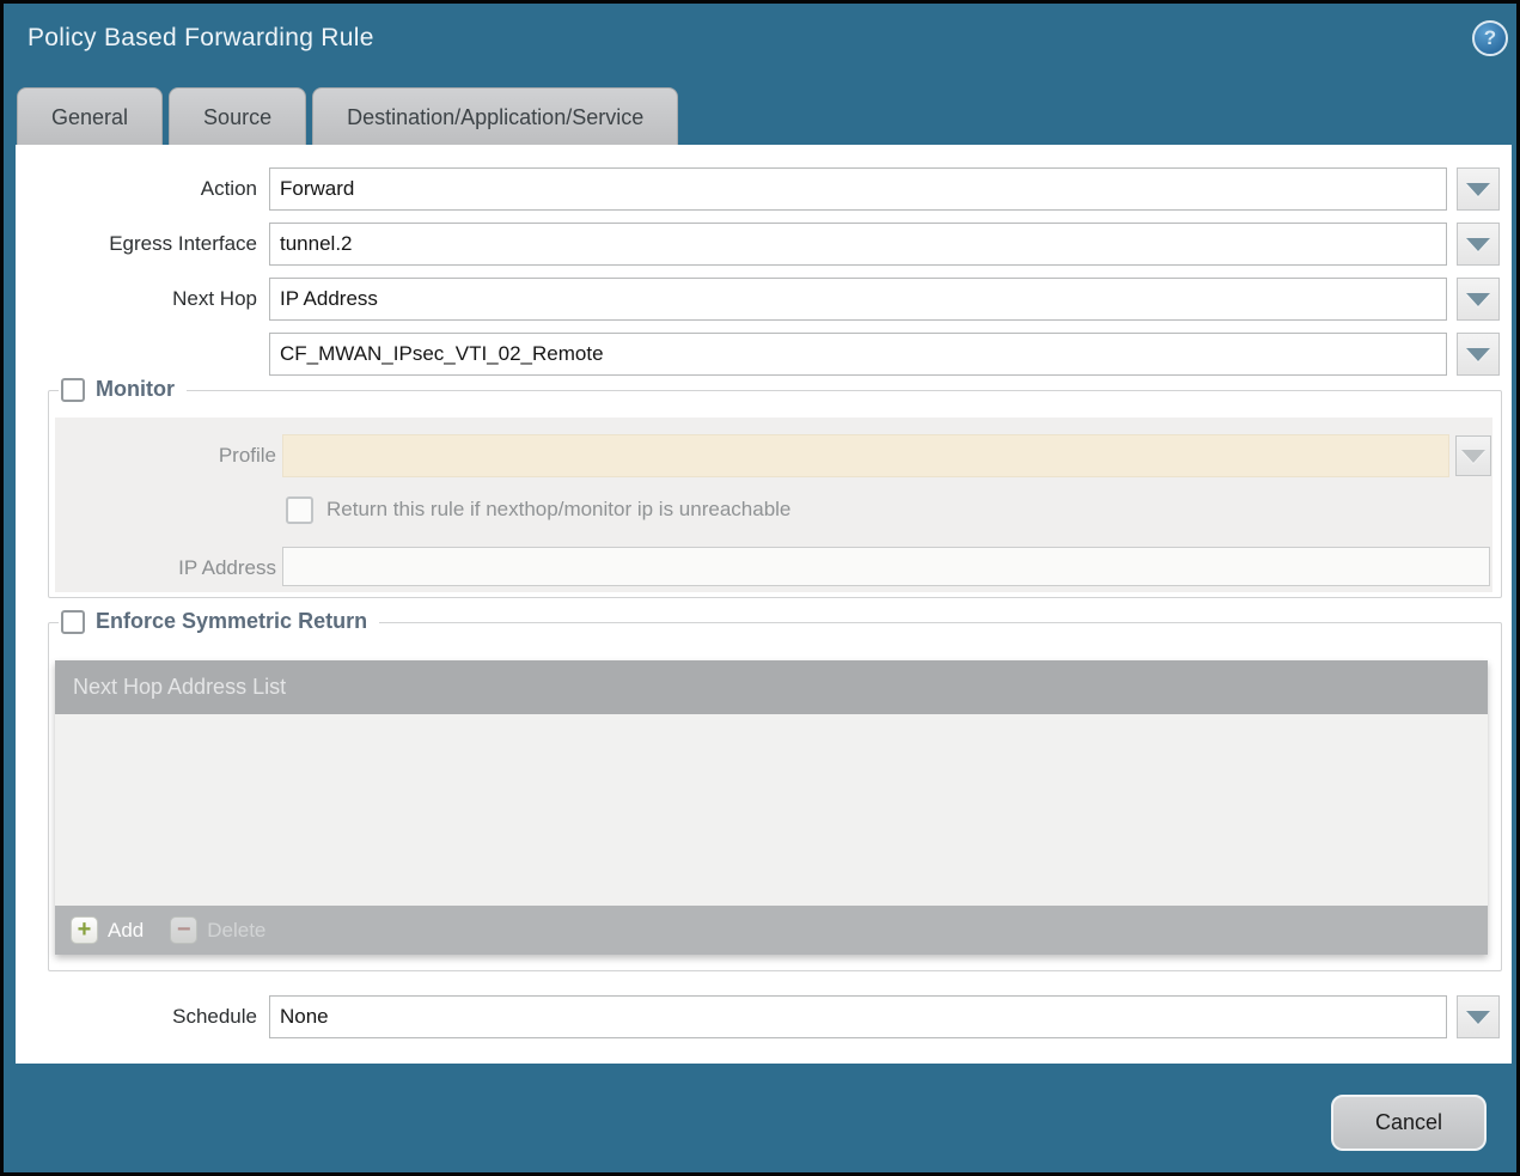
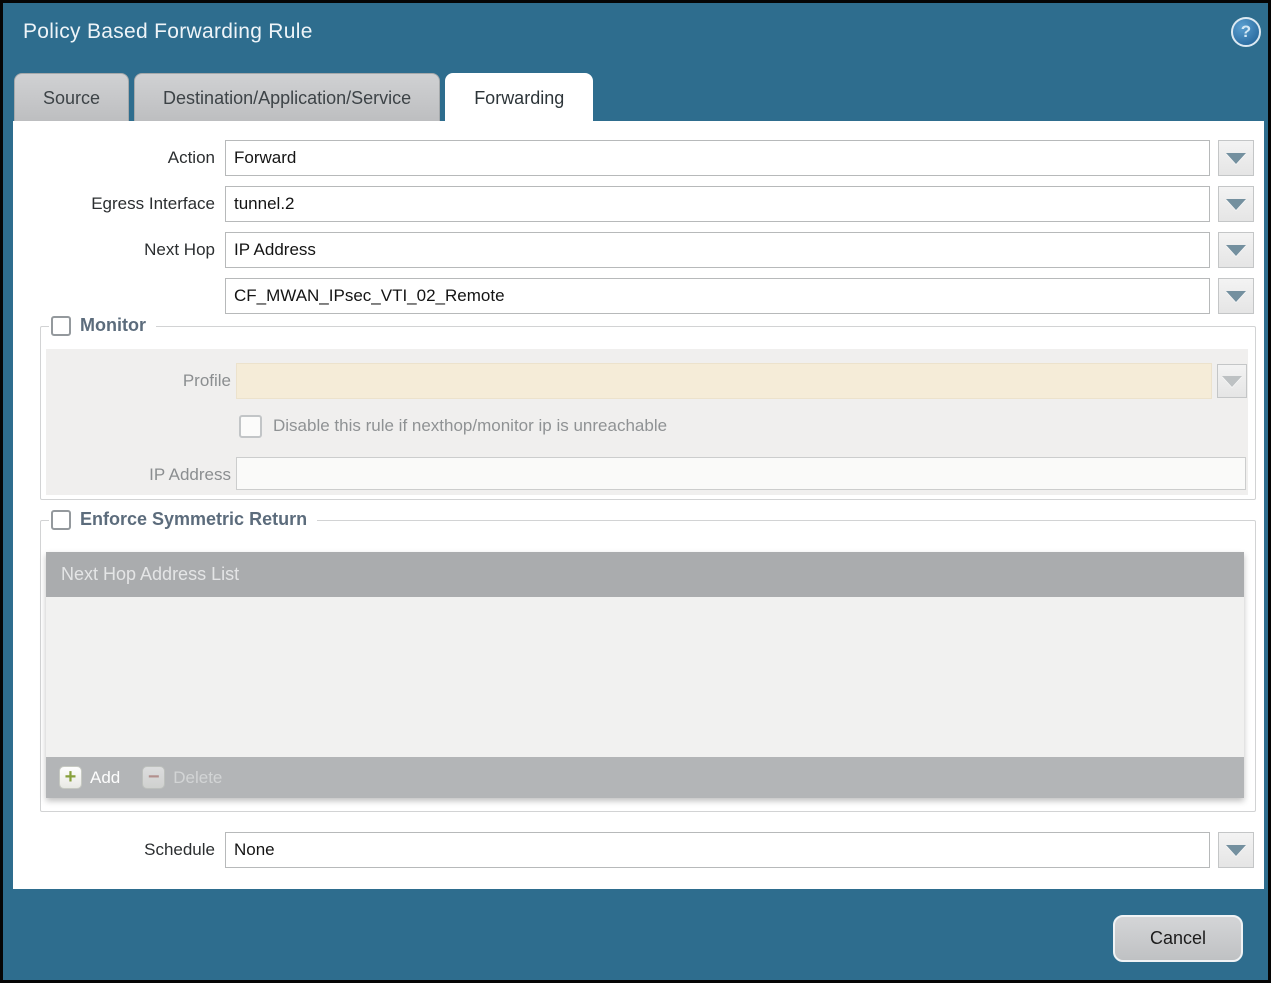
  Policy Based Forwarding Rule
  ?
- General
  Source
  Destination/Application/Service
+ Forwarding
  Action
  Forward
  Egress Interface
  tunnel.2
  Next Hop
  IP Address
  CF_MWAN_IPsec_VTI_02_Remote
  Monitor
  Profile
  IP Address
- Return this rule if nexthop/monitor ip is unreachable
+ Disable this rule if nexthop/monitor ip is unreachable
  Enforce Symmetric Return
  Next Hop Address List
  Add
  Delete
  Schedule
  None
  Cancel
